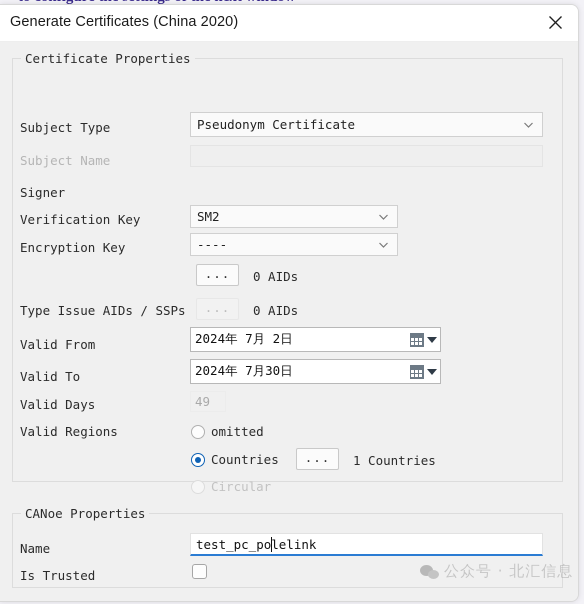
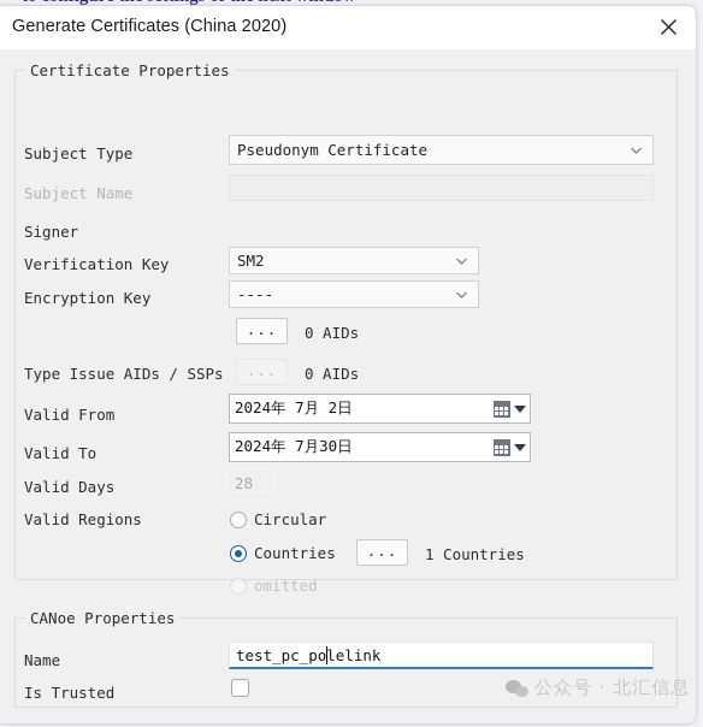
  Generate Certificates (China 2020)
  Certificate Properties
  Subject Type
  Pseudonym Certificate
  Subject Name
  Signer
  Verification Key
  SM2
  Encryption Key
  ----
  ...
  0 AIDs
  Type Issue AIDs / SSPs
  ...
  0 AIDs
  Valid From
  2024年 7月 2日
  Valid To
  2024年 7月30日
  Valid Days
- 49
+ 28
  Valid Regions
- omitted
+ Circular
  Countries
  ...
  1 Countries
- Circular
+ omitted
  CANoe Properties
  Name
  test_pc_polelink
  Is Trusted
  公众号 · 北汇信息
